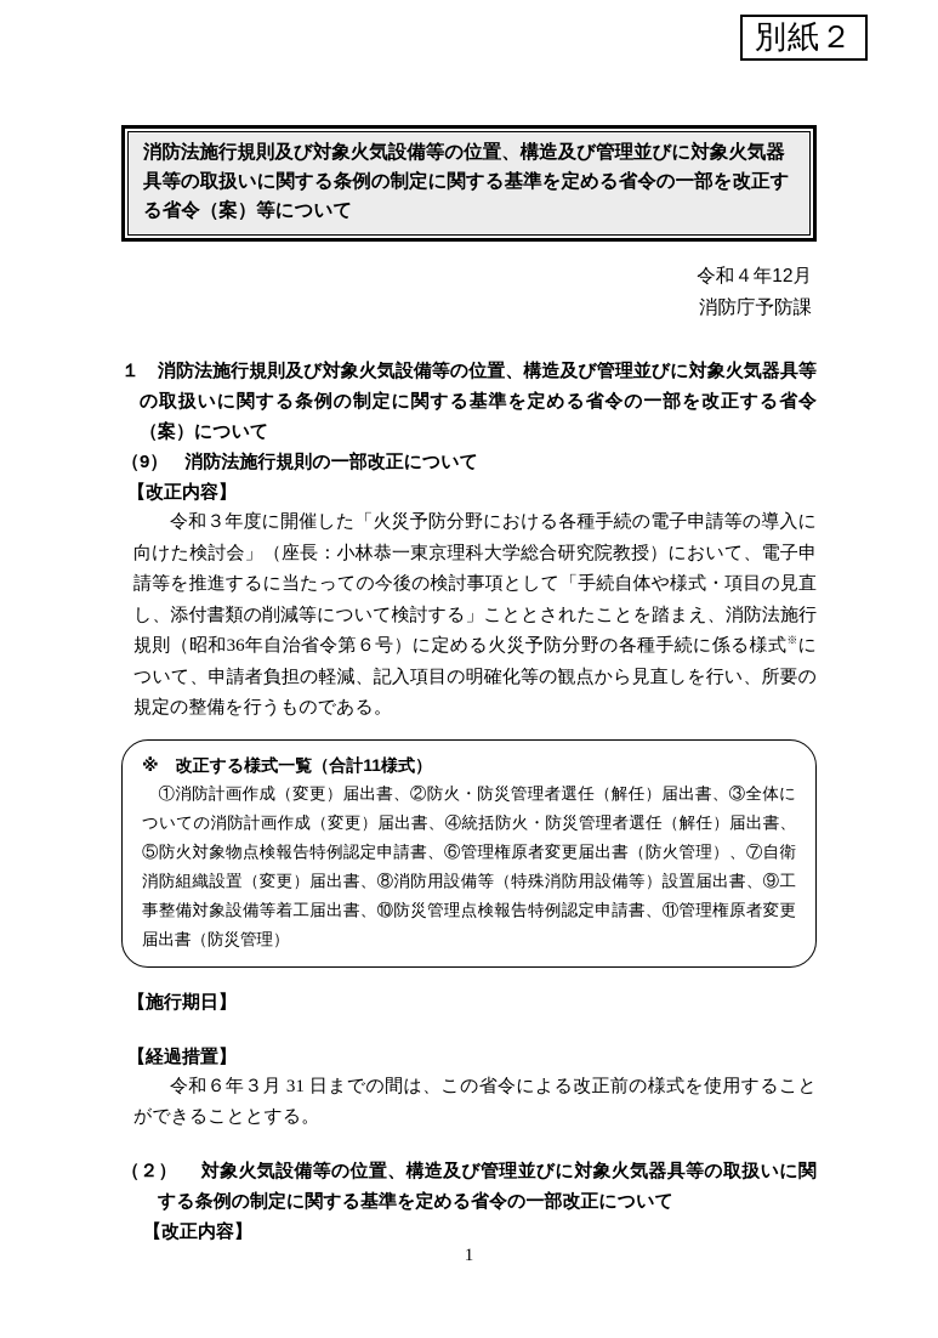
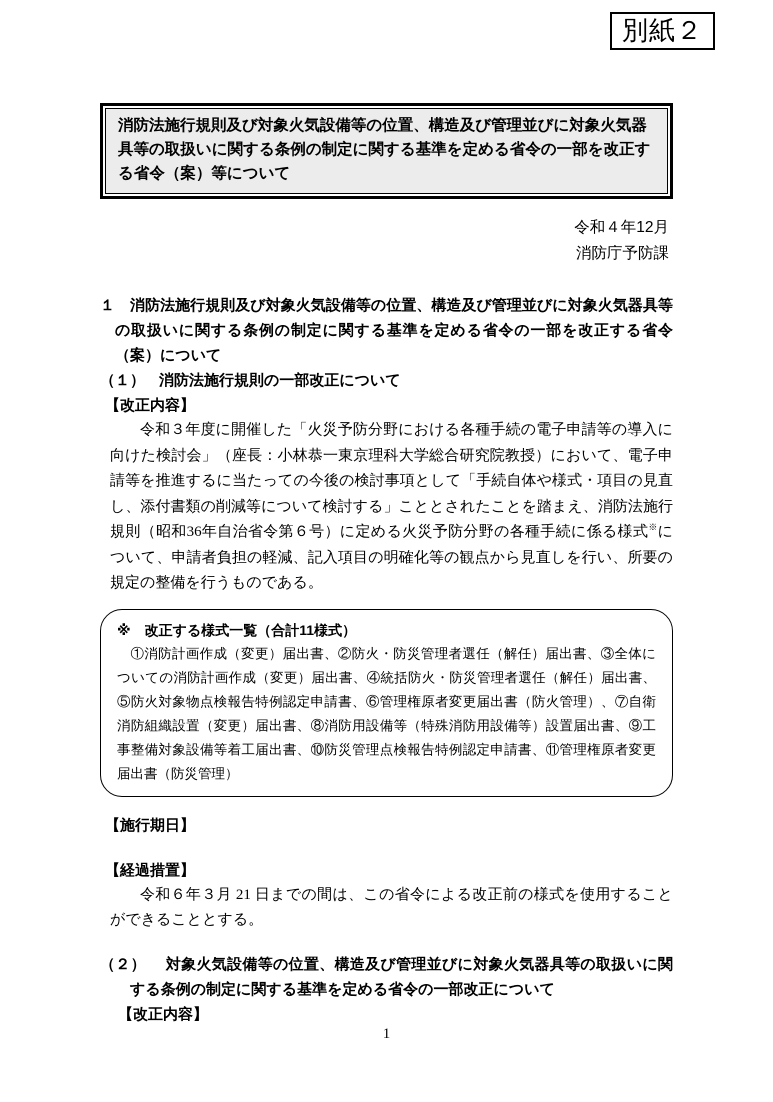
  別紙２
  消防法施行規則及び対象火気設備等の位置、構造及び管理並びに対象火気器具等の取扱いに関する条例の制定に関する基準を定める省令の一部を改正する省令（案）等について
  令和４年12月
  消防庁予防課
  １ 消防法施行規則及び対象火気設備等の位置、構造及び管理並びに対象火気器具等の取扱いに関する条例の制定に関する基準を定める省令の一部を改正する省令（案）について
- （9） 消防法施行規則の一部改正について
+ （１） 消防法施行規則の一部改正について
  【改正内容】
  令和３年度に開催した「火災予防分野における各種手続の電子申請等の導入に向けた検討会」（座長：小林恭一東京理科大学総合研究院教授）において、電子申請等を推進するに当たっての今後の検討事項として「手続自体や様式・項目の見直し、添付書類の削減等について検討する」こととされたことを踏まえ、消防法施行規則（昭和36年自治省令第６号）に定める火災予防分野の各種手続に係る様式※について、申請者負担の軽減、記入項目の明確化等の観点から見直しを行い、所要の規定の整備を行うものである。
  ※ 改正する様式一覧（合計11様式）
  ①消防計画作成（変更）届出書、②防火・防災管理者選任（解任）届出書、③全体についての消防計画作成（変更）届出書、④統括防火・防災管理者選任（解任）届出書、⑤防火対象物点検報告特例認定申請書、⑥管理権原者変更届出書（防火管理）、⑦自衛消防組織設置（変更）届出書、⑧消防用設備等（特殊消防用設備等）設置届出書、⑨工事整備対象設備等着工届出書、⑩防災管理点検報告特例認定申請書、⑪管理権原者変更届出書（防災管理）
  【施行期日】
  【経過措置】
- 令和６年３月 31 日までの間は、この省令による改正前の様式を使用することができることとする。
+ 令和６年３月 21 日までの間は、この省令による改正前の様式を使用することができることとする。
  （２） 対象火気設備等の位置、構造及び管理並びに対象火気器具等の取扱いに関する条例の制定に関する基準を定める省令の一部改正について
  【改正内容】
  1
